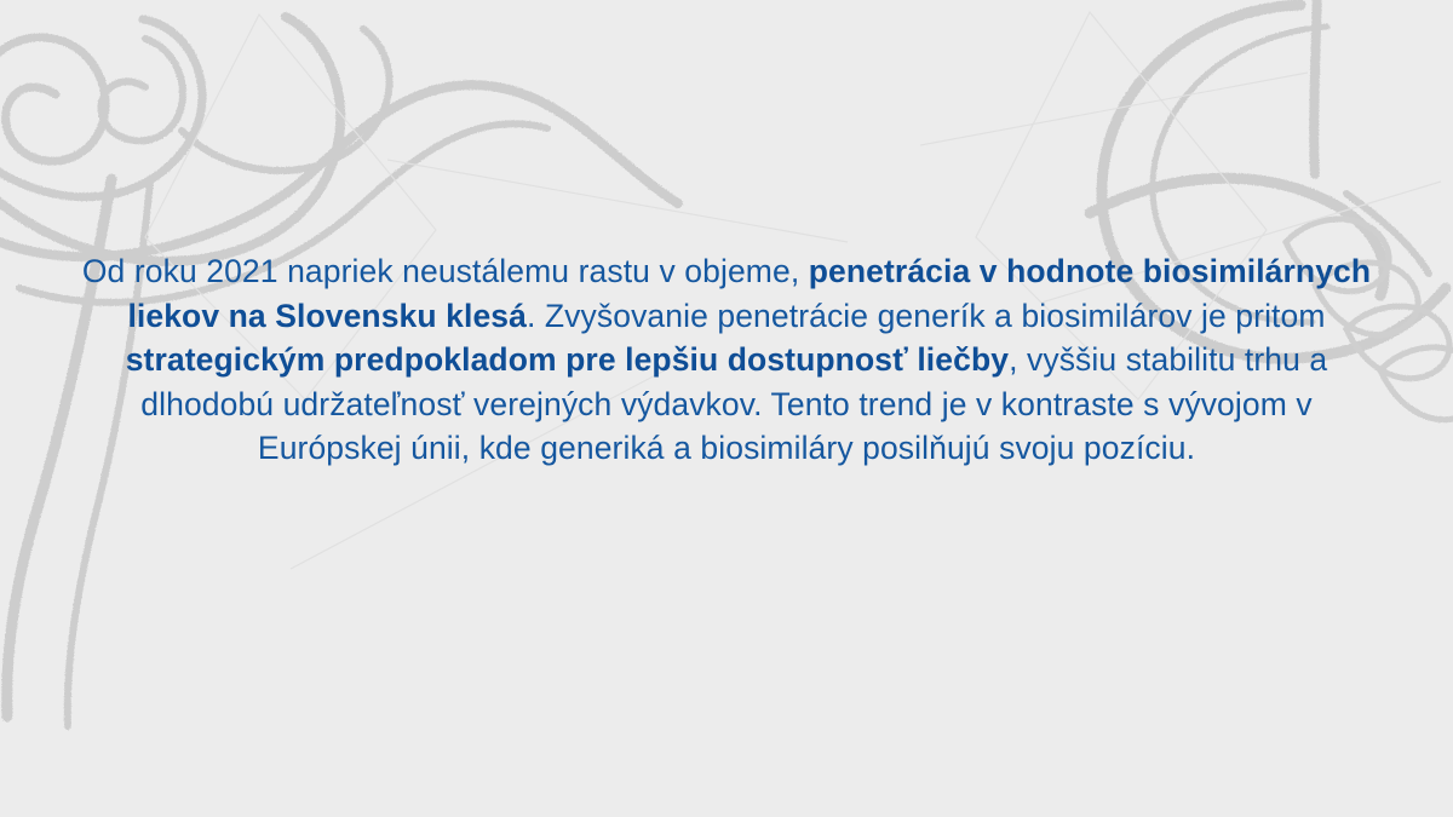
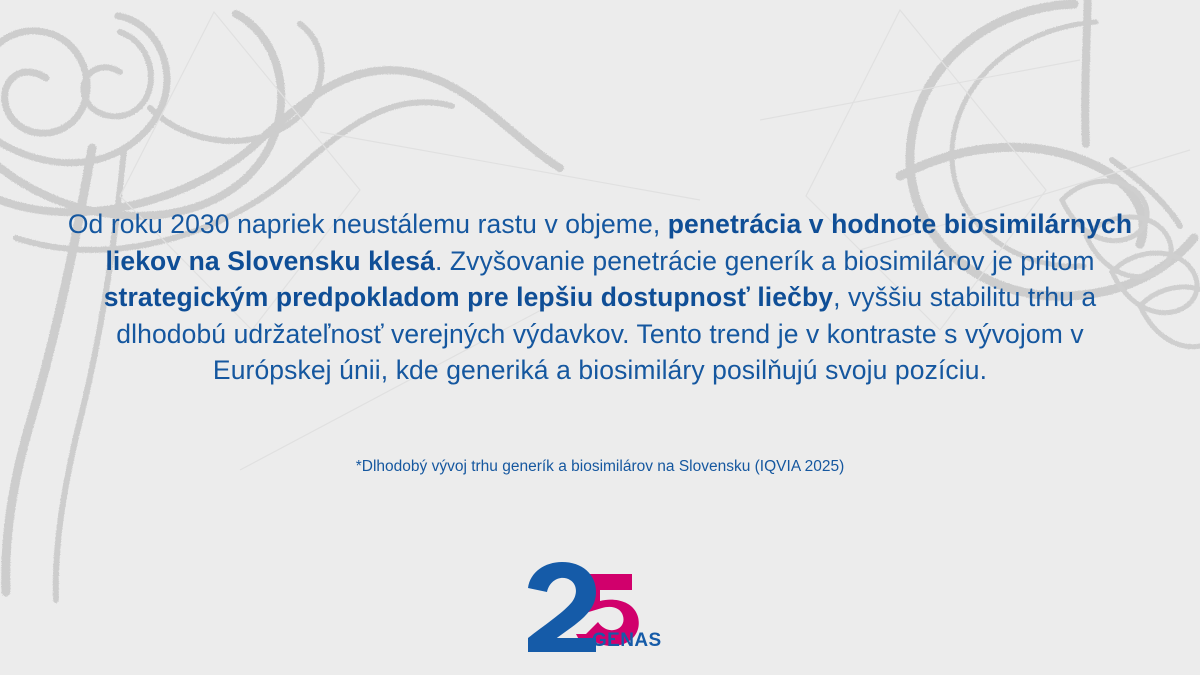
- Od roku 2021 napriek neustálemu rastu v objeme, penetrácia v hodnote biosimilárnych liekov na Slovensku klesá. Zvyšovanie penetrácie generík a biosimilárov je pritom strategickým predpokladom pre lepšiu dostupnosť liečby, vyššiu stabilitu trhu a dlhodobú udržateľnosť verejných výdavkov. Tento trend je v kontraste s vývojom v Európskej únii, kde generiká a biosimiláry posilňujú svoju pozíciu.
+ Od roku 2030 napriek neustálemu rastu v objeme, penetrácia v hodnote biosimilárnych liekov na Slovensku klesá. Zvyšovanie penetrácie generík a biosimilárov je pritom strategickým predpokladom pre lepšiu dostupnosť liečby, vyššiu stabilitu trhu a dlhodobú udržateľnosť verejných výdavkov. Tento trend je v kontraste s vývojom v Európskej únii, kde generiká a biosimiláry posilňujú svoju pozíciu.
+ *Dlhodobý vývoj trhu generík a biosimilárov na Slovensku (IQVIA 2025)
+ GENAS
